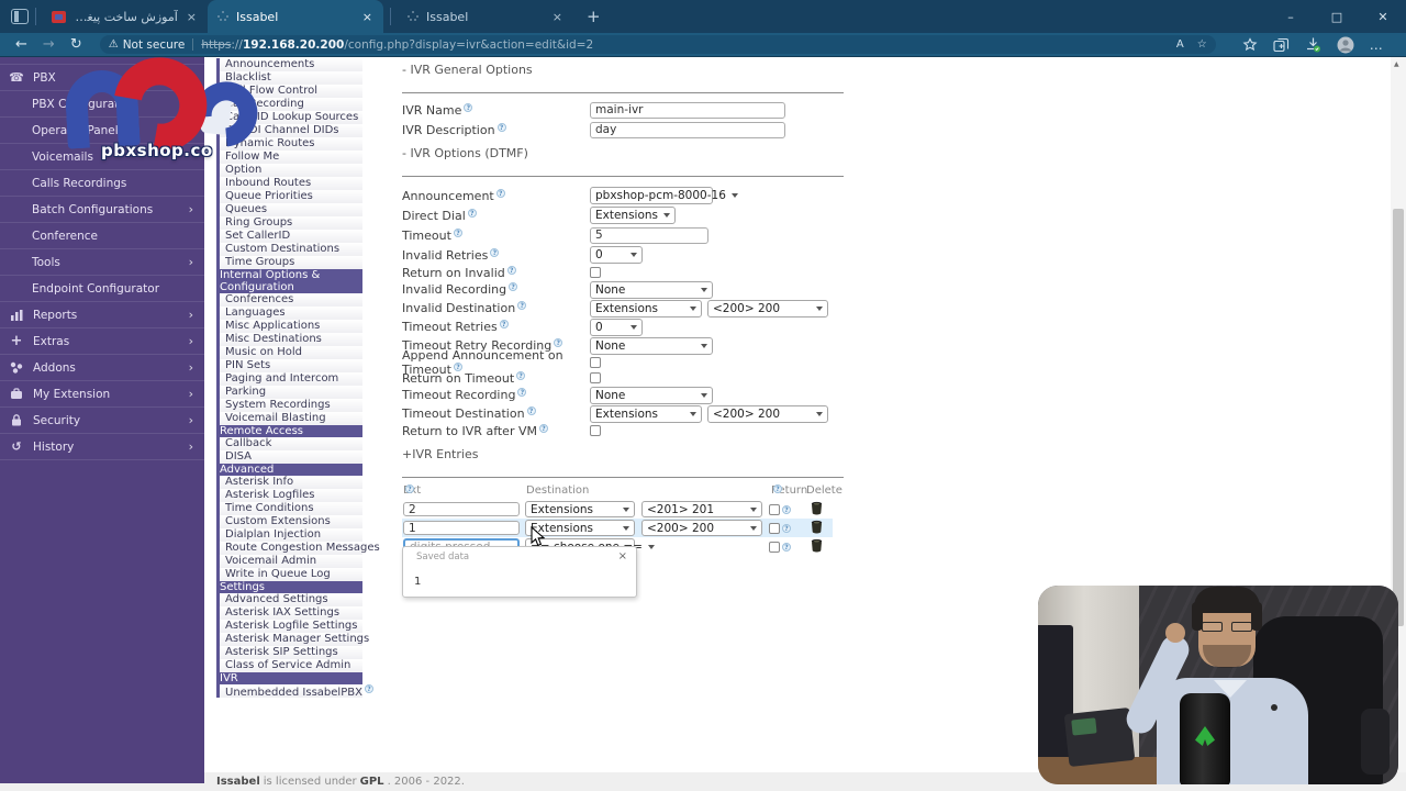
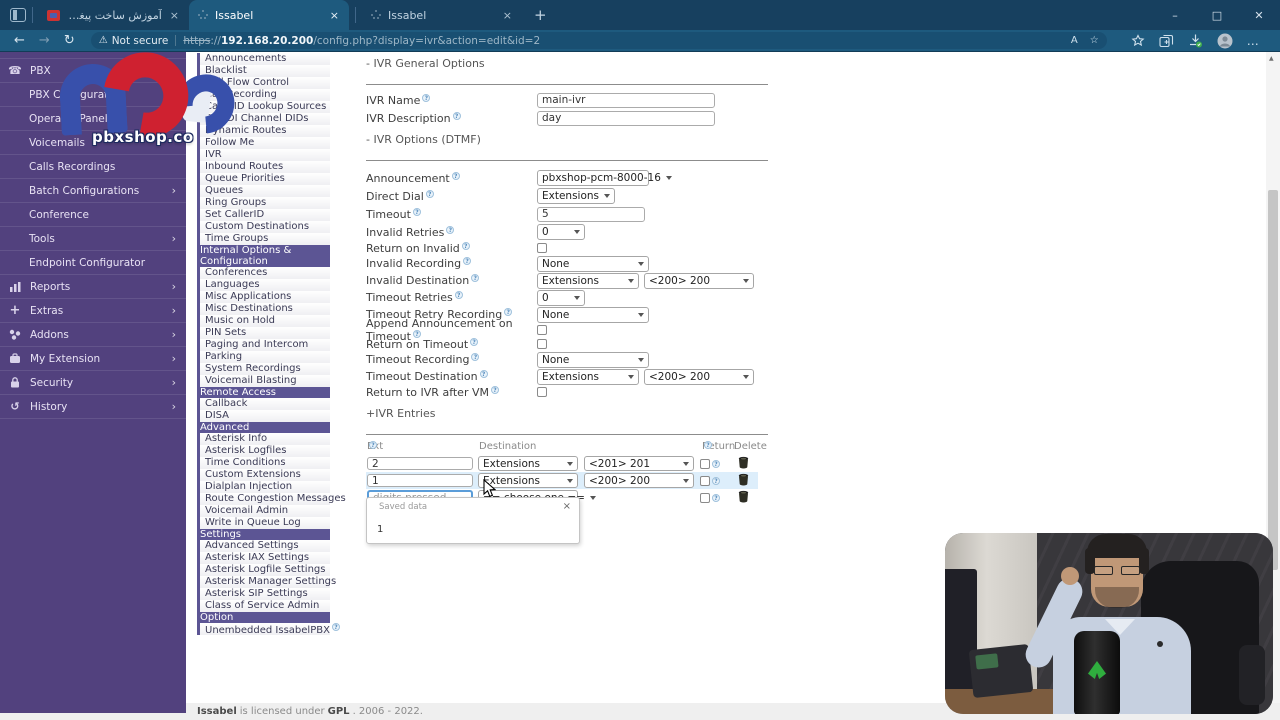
  ×
  Issabel
  ×
  Issabel
  ×
  +
  –
  □
  ✕
  ←
  →
  ↻
  ⚠
  Not secure
  https
  ://
  192.168.20.200
  /config.php?display=ivr&action=edit&id=2
  A
  ☆
  …
  ☎
  PBX
  PBX Configuration
  Operator Panel
  Voicemails
  Calls Recordings
  Batch Configurations
  ›
  Conference
  Tools
  ›
  Endpoint Configurator
  Reports
  ›
  +
  Extras
  ›
  Addons
  ›
  My Extension
  ›
  Security
  ›
  ↺
  History
  ›
  pbxshop.co
  Announcements
  Blacklist
  Call Flow Control
  all Recording
  allerID Lookup Sources
  DAHDI Channel DIDs
  Dynamic Routes
  Follow Me
- Option
+ IVR
  Inbound Routes
  Queue Priorities
  Queues
  Ring Groups
  Set CallerID
  Custom Destinations
  Time Groups
  Internal Options & Configuration
  Conferences
  Languages
  Misc Applications
  Misc Destinations
  Music on Hold
  PIN Sets
  Paging and Intercom
  Parking
  System Recordings
  Voicemail Blasting
  Remote Access
  Callback
  DISA
  Advanced
  Asterisk Info
  Asterisk Logfiles
  Time Conditions
  Custom Extensions
  Dialplan Injection
  Route Congestion Messages
  Voicemail Admin
  Write in Queue Log
  Settings
  Advanced Settings
  Asterisk IAX Settings
  Asterisk Logfile Settings
  Asterisk Manager Settings
  Asterisk SIP Settings
  Class of Service Admin
- IVR
+ Option
  Unembedded IssabelPBX
  - IVR General Options
  IVR Name
  main-ivr
  IVR Description
  day
  - IVR Options (DTMF)
  Announcement
  pbxshop-pcm-8000-16
  Direct Dial
  Extensions
  Timeout
  5
  Invalid Retries
  0
  Return on Invalid
  Invalid Recording
  None
  Invalid Destination
  Extensions
  <200> 200
  Timeout Retries
  0
  Timeout Retry Recording
  None
  Append Announcement on Timeout
  Return on Timeout
  Timeout Recording
  None
  Timeout Destination
  Extensions
  <200> 200
  Return to IVR after VM
  +IVR Entries
  Destination
  Delete
  2
  Extensions
  <201> 201
  1
  Extensions
  <200> 200
  Saved data
  ×
  1
  Issabel
  is licensed under
  GPL
  . 2006 - 2022.
